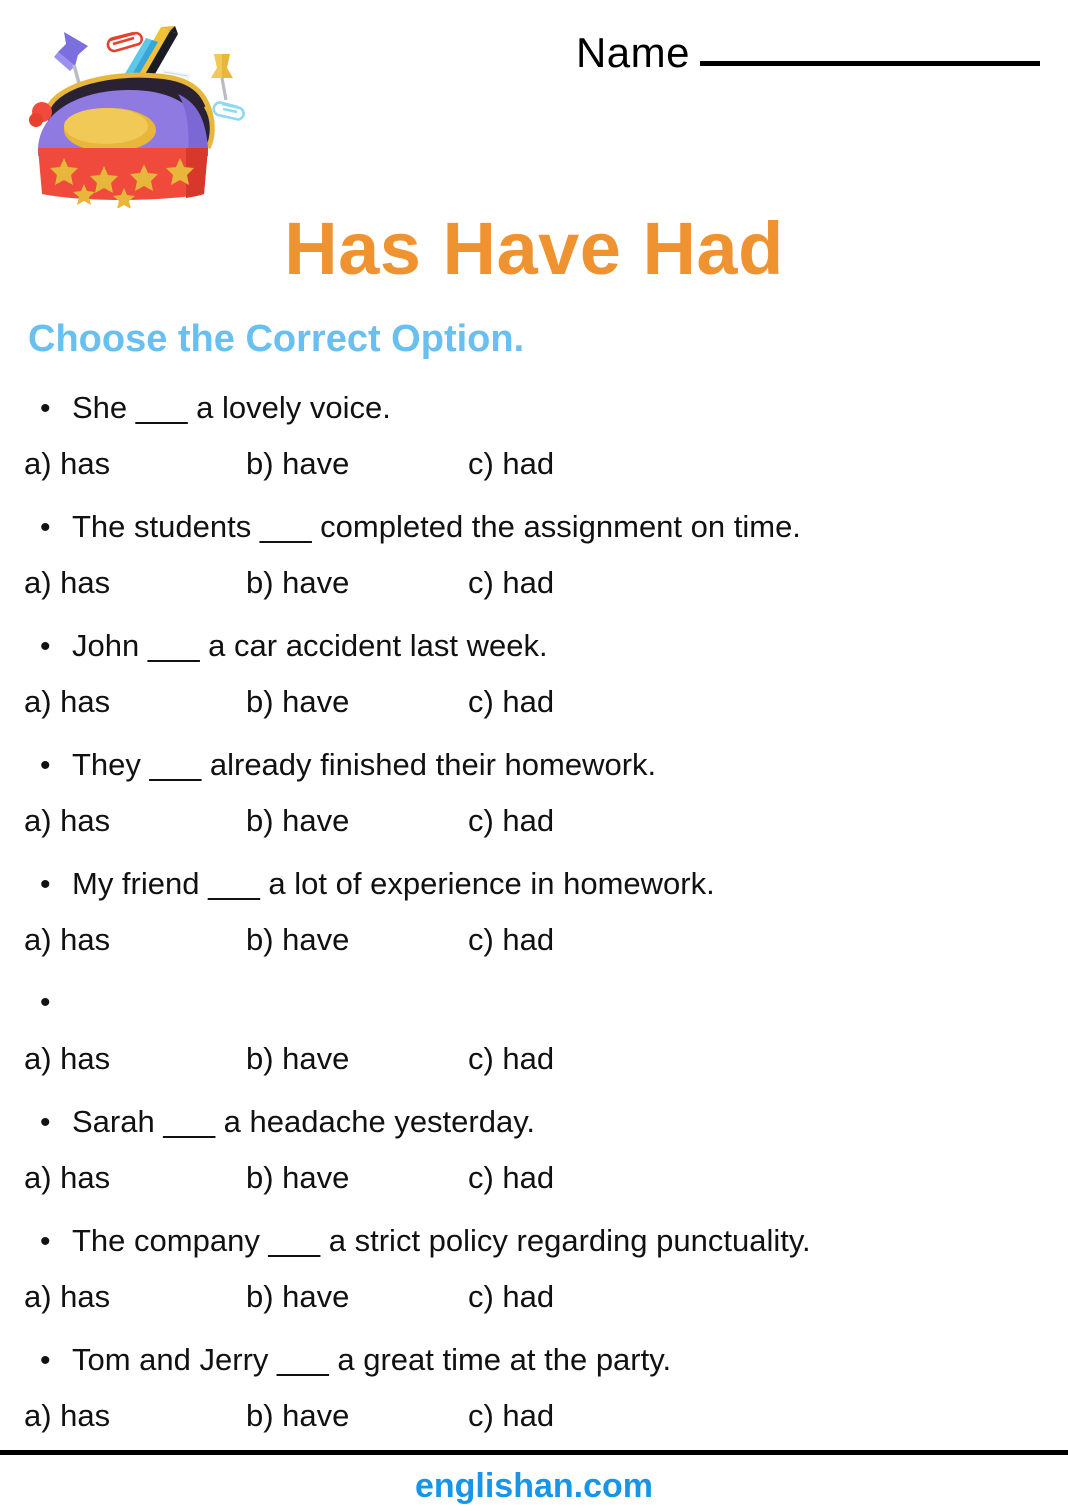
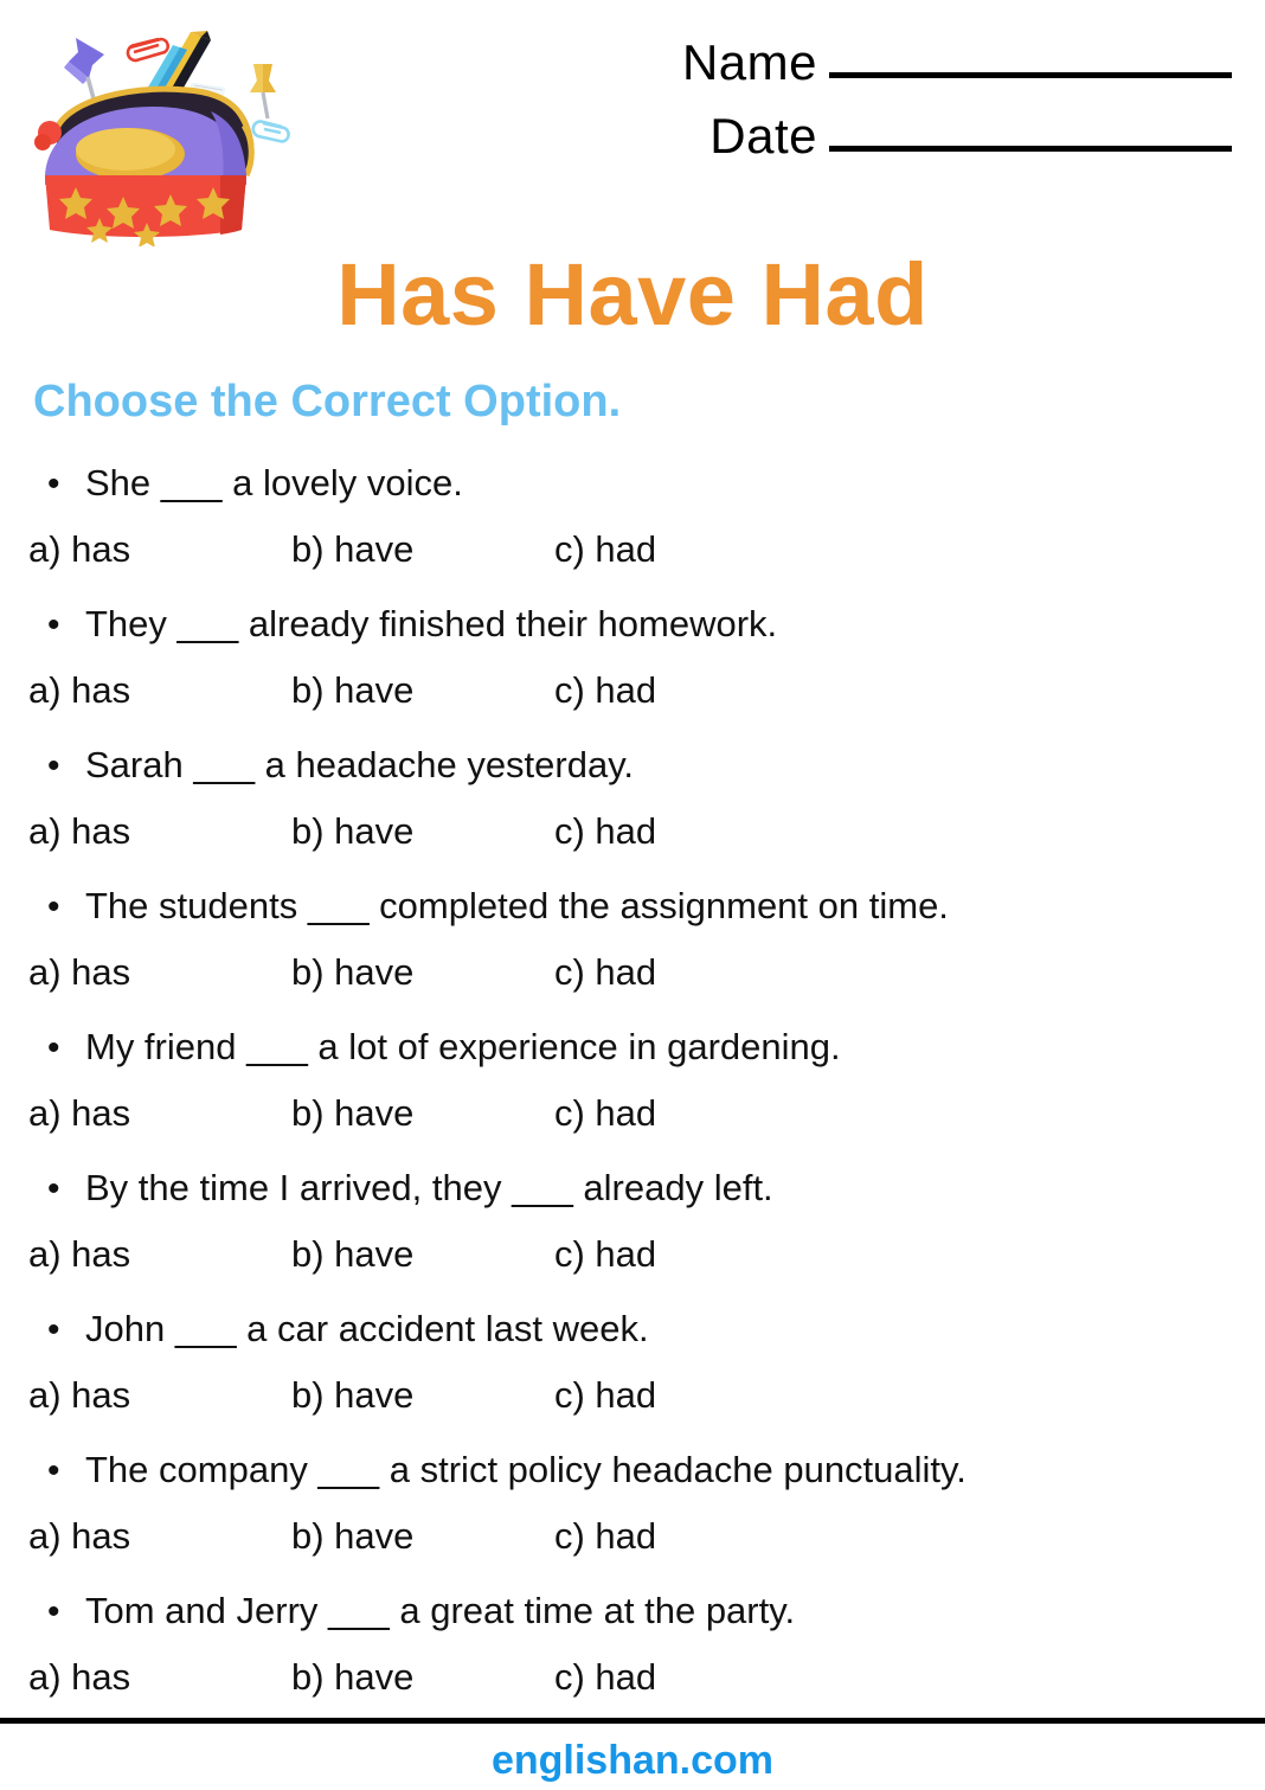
  Name
+ Date
  Has Have Had
  Choose the Correct Option.
  •
  She ___ a lovely voice.
  a) has
  b) have
  c) had
  •
- The students ___ completed the assignment on time.
+ They ___ already finished their homework.
  a) has
  b) have
  c) had
  •
- John ___ a car accident last week.
+ Sarah ___ a headache yesterday.
  a) has
  b) have
  c) had
  •
- They ___ already finished their homework.
+ The students ___ completed the assignment on time.
  a) has
  b) have
  c) had
  •
- My friend ___ a lot of experience in homework.
+ My friend ___ a lot of experience in gardening.
  a) has
  b) have
  c) had
  •
+ By the time I arrived, they ___ already left.
  a) has
  b) have
  c) had
  •
- Sarah ___ a headache yesterday.
+ John ___ a car accident last week.
  a) has
  b) have
  c) had
  •
- The company ___ a strict policy regarding punctuality.
+ The company ___ a strict policy headache punctuality.
  a) has
  b) have
  c) had
  •
  Tom and Jerry ___ a great time at the party.
  a) has
  b) have
  c) had
  englishan.com
